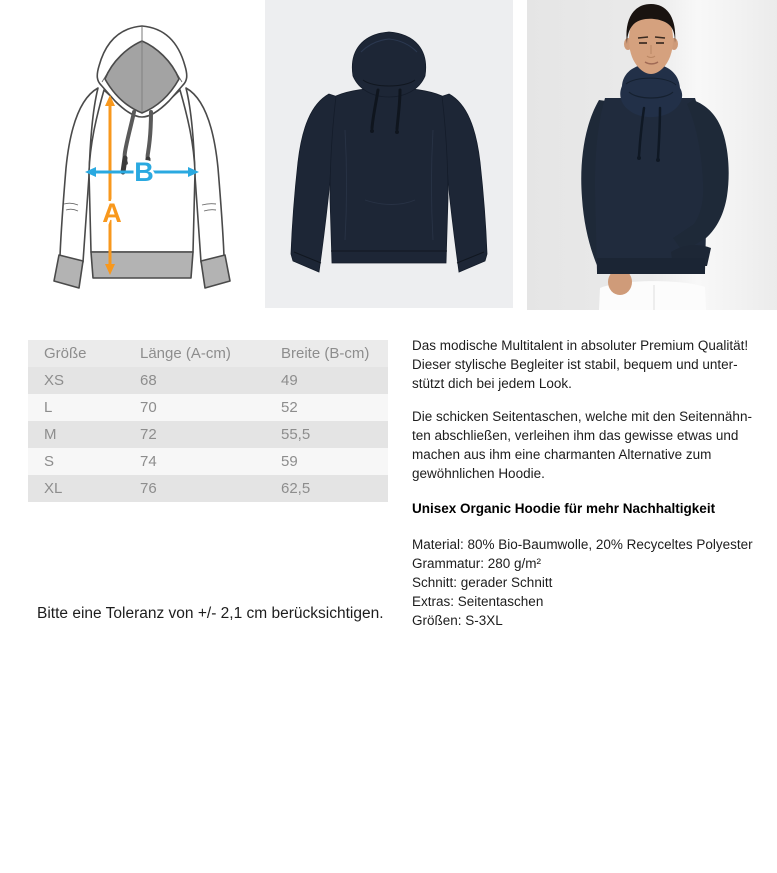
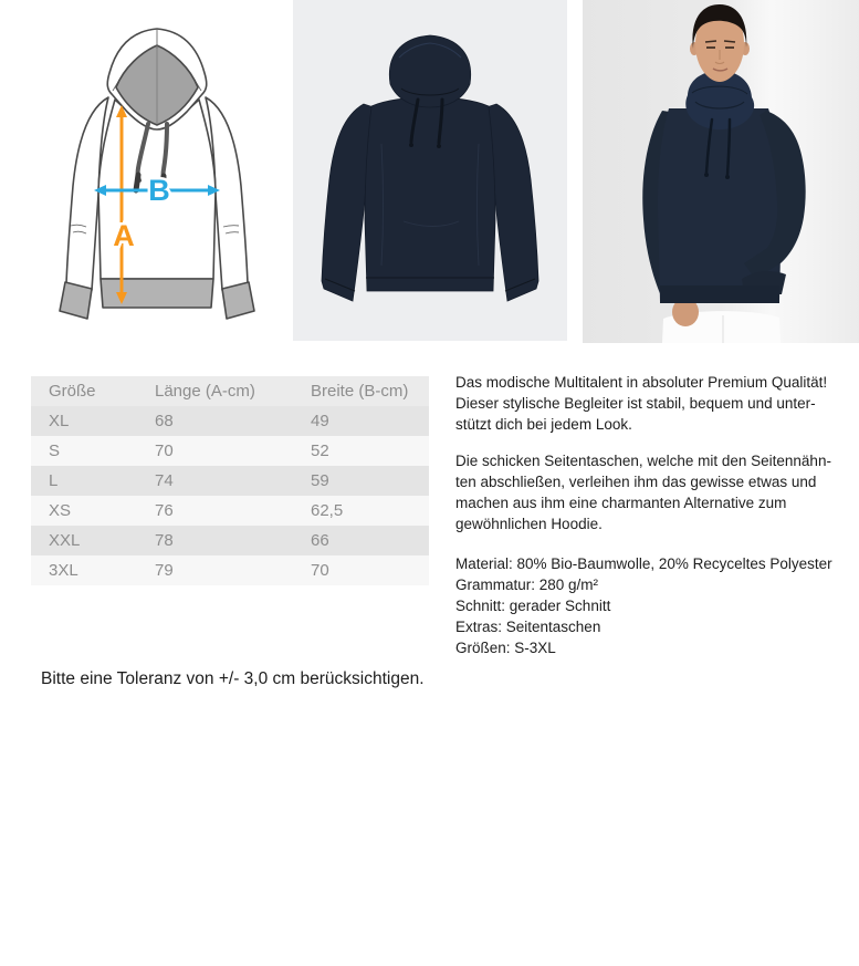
  A
  B
  Größe	Länge (A-cm)	Breite (B-cm)
- XS	68	49
+ XL	68	49
- L	70	52
+ S	70	52
- M	72	55,5
- S	74	59
+ L	74	59
- XL	76	62,5
+ XS	76	62,5
+ XXL	78	66
+ 3XL	79	70
- Bitte eine Toleranz von +/- 2,1 cm berücksichtigen.
+ Bitte eine Toleranz von +/- 3,0 cm berücksichtigen.
  Das modische Multitalent in absoluter Premium Qualität!
  Dieser stylische Begleiter ist stabil, bequem und unter-
  stützt dich bei jedem Look.
  Die schicken Seitentaschen, welche mit den Seitennähn-
  ten abschließen, verleihen ihm das gewisse etwas und
  machen aus ihm eine charmanten Alternative zum
  gewöhnlichen Hoodie.
- Unisex Organic Hoodie für mehr Nachhaltigkeit
  Material: 80% Bio-Baumwolle, 20% Recyceltes Polyester
  Grammatur: 280 g/m²
  Schnitt: gerader Schnitt
  Extras: Seitentaschen
  Größen: S-3XL
